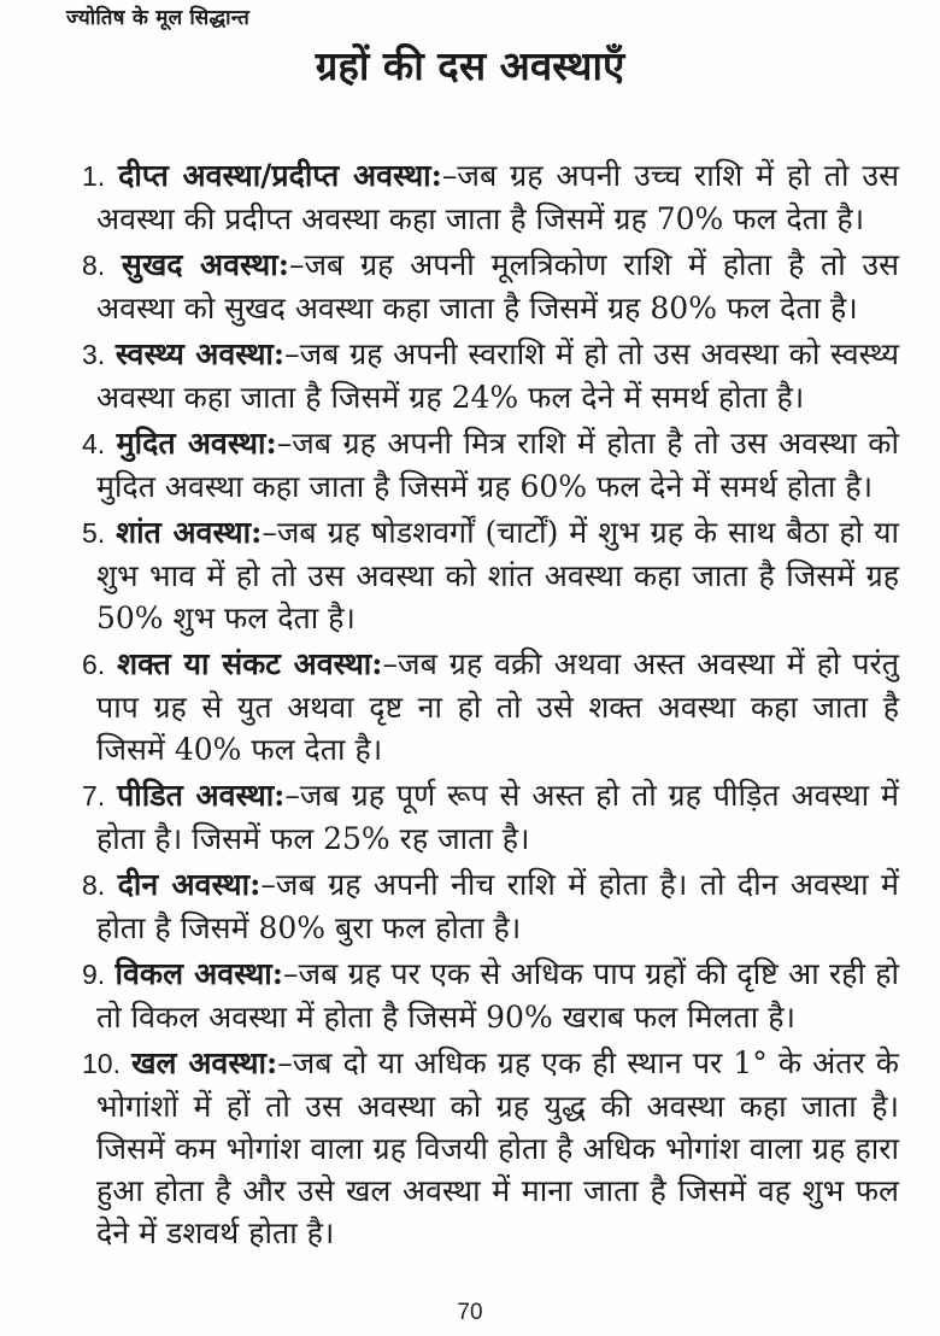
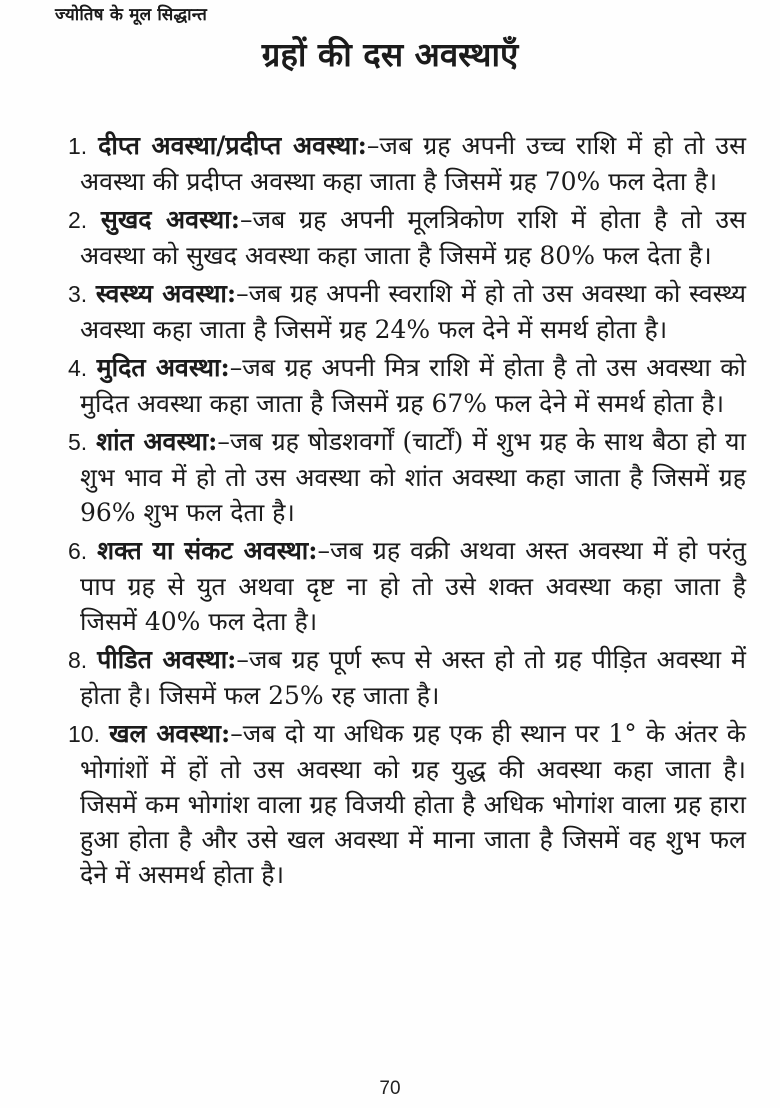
  ज्योतिष के मूल सिद्धान्त
  ग्रहों की दस अवस्थाएँ
  1. दीप्त अवस्था/प्रदीप्त अवस्था:–जब ग्रह अपनी उच्च राशि में हो तो उस अवस्था की प्रदीप्त अवस्था कहा जाता है जिसमें ग्रह 70% फल देता है।
- 8. सुखद अवस्था:–जब ग्रह अपनी मूलत्रिकोण राशि में होता है तो उस अवस्था को सुखद अवस्था कहा जाता है जिसमें ग्रह 80% फल देता है।
+ 2. सुखद अवस्था:–जब ग्रह अपनी मूलत्रिकोण राशि में होता है तो उस अवस्था को सुखद अवस्था कहा जाता है जिसमें ग्रह 80% फल देता है।
  3. स्वस्थ्य अवस्था:–जब ग्रह अपनी स्वराशि में हो तो उस अवस्था को स्वस्थ्य अवस्था कहा जाता है जिसमें ग्रह 24% फल देने में समर्थ होता है।
- 4. मुदित अवस्था:–जब ग्रह अपनी मित्र राशि में होता है तो उस अवस्था को मुदित अवस्था कहा जाता है जिसमें ग्रह 60% फल देने में समर्थ होता है।
+ 4. मुदित अवस्था:–जब ग्रह अपनी मित्र राशि में होता है तो उस अवस्था को मुदित अवस्था कहा जाता है जिसमें ग्रह 67% फल देने में समर्थ होता है।
- 5. शांत अवस्था:–जब ग्रह षोडशवर्गों (चार्टों) में शुभ ग्रह के साथ बैठा हो या शुभ भाव में हो तो उस अवस्था को शांत अवस्था कहा जाता है जिसमें ग्रह 50% शुभ फल देता है।
+ 5. शांत अवस्था:–जब ग्रह षोडशवर्गों (चार्टों) में शुभ ग्रह के साथ बैठा हो या शुभ भाव में हो तो उस अवस्था को शांत अवस्था कहा जाता है जिसमें ग्रह 96% शुभ फल देता है।
  6. शक्त या संकट अवस्था:–जब ग्रह वक्री अथवा अस्त अवस्था में हो परंतु पाप ग्रह से युत अथवा दृष्ट ना हो तो उसे शक्त अवस्था कहा जाता है जिसमें 40% फल देता है।
- 7. पीडित अवस्था:–जब ग्रह पूर्ण रूप से अस्त हो तो ग्रह पीड़ित अवस्था में होता है। जिसमें फल 25% रह जाता है।
+ 8. पीडित अवस्था:–जब ग्रह पूर्ण रूप से अस्त हो तो ग्रह पीड़ित अवस्था में होता है। जिसमें फल 25% रह जाता है।
- 8. दीन अवस्था:–जब ग्रह अपनी नीच राशि में होता है। तो दीन अवस्था में होता है जिसमें 80% बुरा फल होता है।
- 9. विकल अवस्था:–जब ग्रह पर एक से अधिक पाप ग्रहों की दृष्टि आ रही हो तो विकल अवस्था में होता है जिसमें 90% खराब फल मिलता है।
- 10. खल अवस्था:–जब दो या अधिक ग्रह एक ही स्थान पर 1° के अंतर के भोगांशों में हों तो उस अवस्था को ग्रह युद्ध की अवस्था कहा जाता है। जिसमें कम भोगांश वाला ग्रह विजयी होता है अधिक भोगांश वाला ग्रह हारा हुआ होता है और उसे खल अवस्था में माना जाता है जिसमें वह शुभ फल देने में डशवर्थ होता है।
+ 10. खल अवस्था:–जब दो या अधिक ग्रह एक ही स्थान पर 1° के अंतर के भोगांशों में हों तो उस अवस्था को ग्रह युद्ध की अवस्था कहा जाता है। जिसमें कम भोगांश वाला ग्रह विजयी होता है अधिक भोगांश वाला ग्रह हारा हुआ होता है और उसे खल अवस्था में माना जाता है जिसमें वह शुभ फल देने में असमर्थ होता है।
  70
